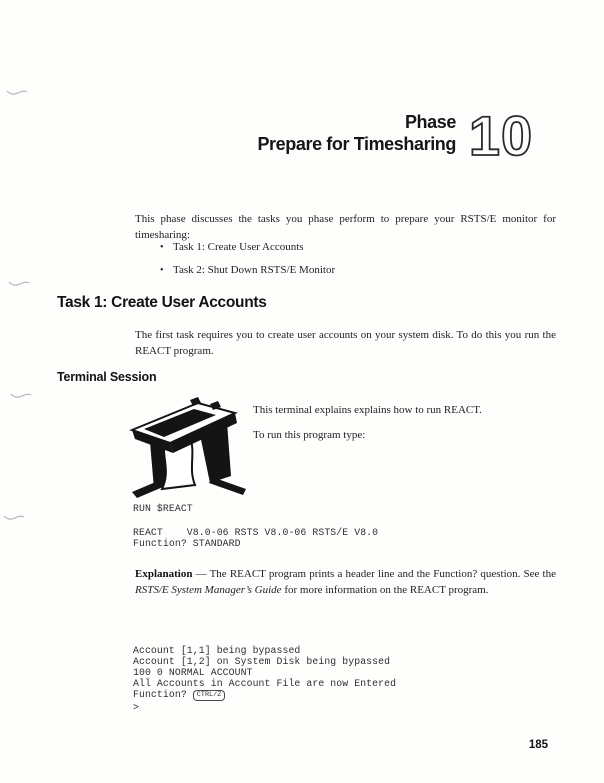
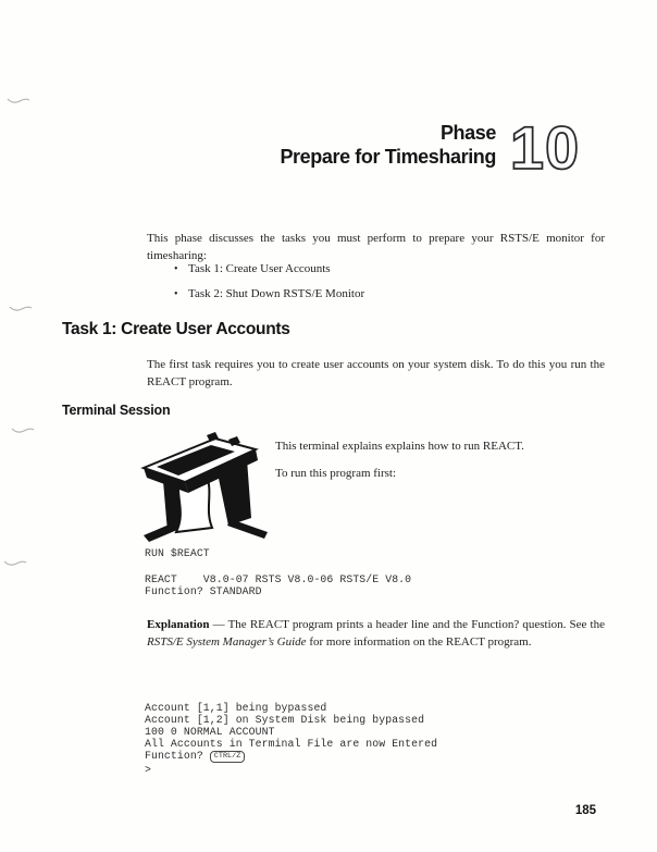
  Phase
  Prepare for Timesharing
  10
- This phase discusses the tasks you phase perform to prepare your RSTS/E monitor for timesharing:
+ This phase discusses the tasks you must perform to prepare your RSTS/E monitor for timesharing:
  • Task 1: Create User Accounts
  • Task 2: Shut Down RSTS/E Monitor
  Task 1: Create User Accounts
  The first task requires you to create user accounts on your system disk. To do this you run the REACT program.
  Terminal Session
  This terminal explains explains how to run REACT.
- To run this program type:
+ To run this program first:
  RUN $REACT
- REACT V8.0-06 RSTS V8.0-06 RSTS/E V8.0
+ REACT V8.0-07 RSTS V8.0-06 RSTS/E V8.0
  Function? STANDARD
  Explanation — The REACT program prints a header line and the Function? question. See the RSTS/E System Manager’s Guide for more information on the REACT program.
  Account [1,1] being bypassed
  Account [1,2] on System Disk being bypassed
  100 0 NORMAL ACCOUNT
- All Accounts in Account File are now Entered
+ All Accounts in Terminal File are now Entered
  Function? CTRL/Z
  >
  185
